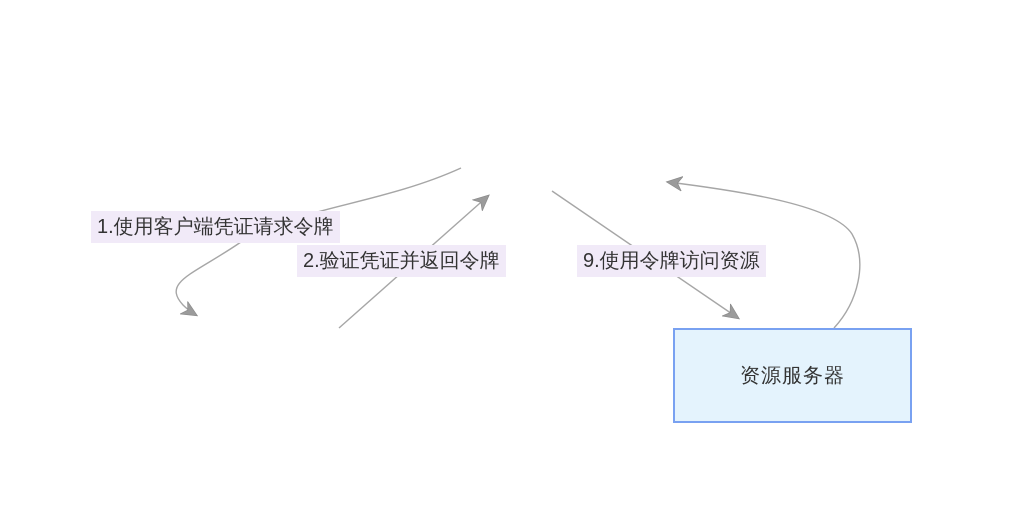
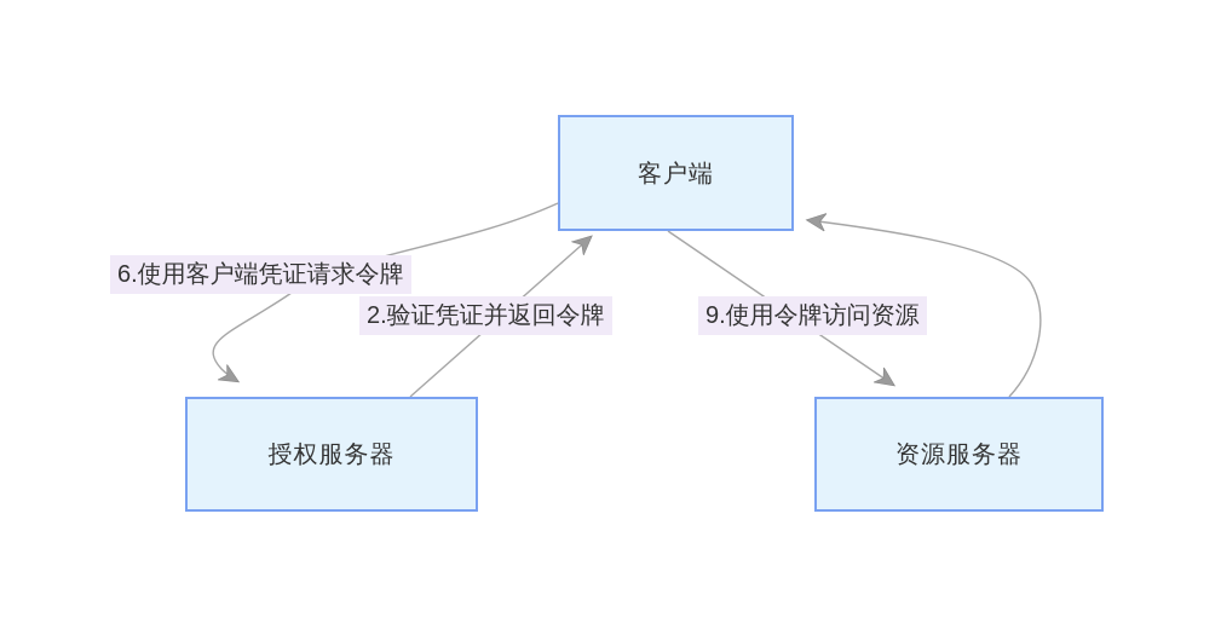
+ 客户端
+ 授权服务器
  资源服务器
- 1.使用客户端凭证请求令牌
+ 6.使用客户端凭证请求令牌
  2.验证凭证并返回令牌
  9.使用令牌访问资源
